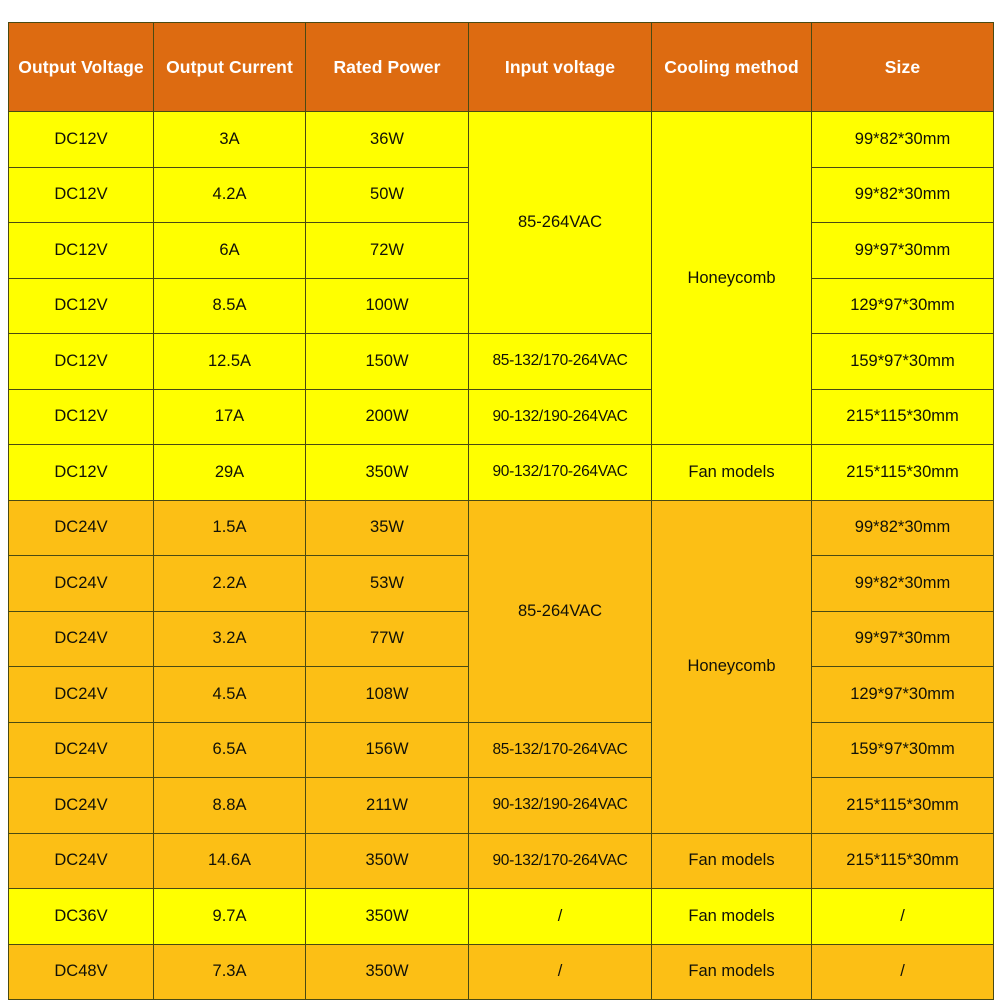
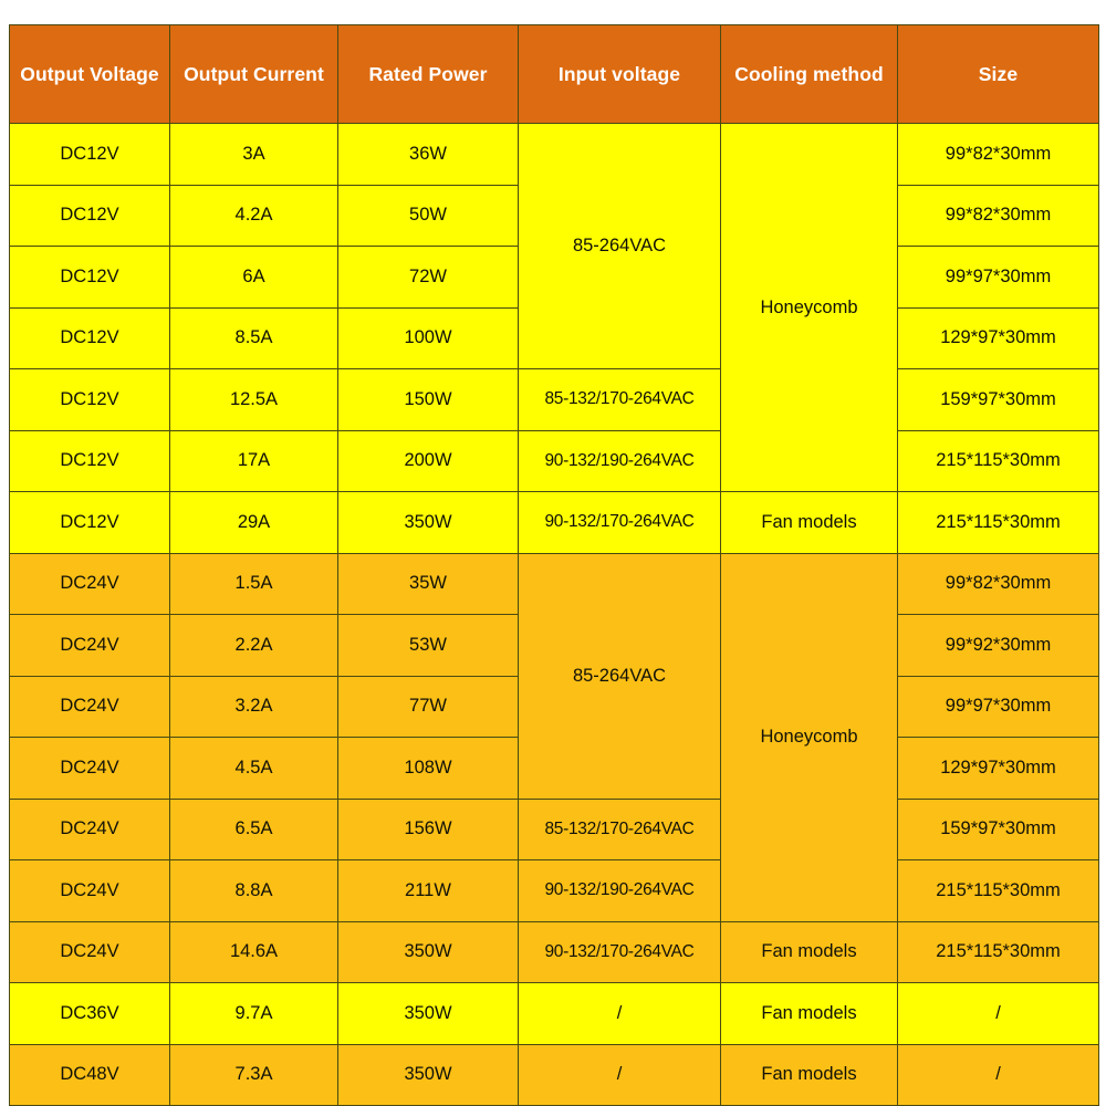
  Output Voltage	Output Current	Rated Power	Input voltage	Cooling method	Size
  DC12V	3A	36W	85-264VAC	Honeycomb	99*82*30mm
  DC12V	4.2A	50W	99*82*30mm
  DC12V	6A	72W	99*97*30mm
  DC12V	8.5A	100W	129*97*30mm
  DC12V	12.5A	150W	85-132/170-264VAC	159*97*30mm
  DC12V	17A	200W	90-132/190-264VAC	215*115*30mm
  DC12V	29A	350W	90-132/170-264VAC	Fan models	215*115*30mm
  DC24V	1.5A	35W	85-264VAC	Honeycomb	99*82*30mm
- DC24V	2.2A	53W	99*82*30mm
+ DC24V	2.2A	53W	99*92*30mm
  DC24V	3.2A	77W	99*97*30mm
  DC24V	4.5A	108W	129*97*30mm
  DC24V	6.5A	156W	85-132/170-264VAC	159*97*30mm
  DC24V	8.8A	211W	90-132/190-264VAC	215*115*30mm
  DC24V	14.6A	350W	90-132/170-264VAC	Fan models	215*115*30mm
  DC36V	9.7A	350W	/	Fan models	/
  DC48V	7.3A	350W	/	Fan models	/
